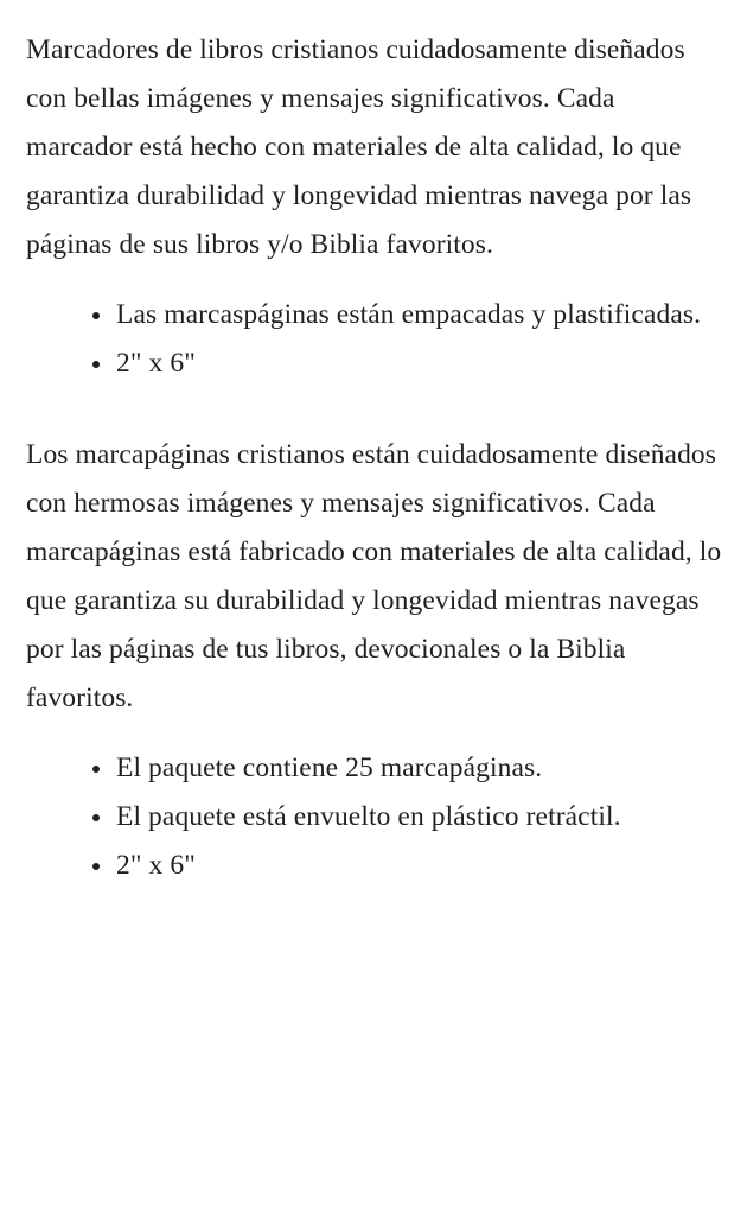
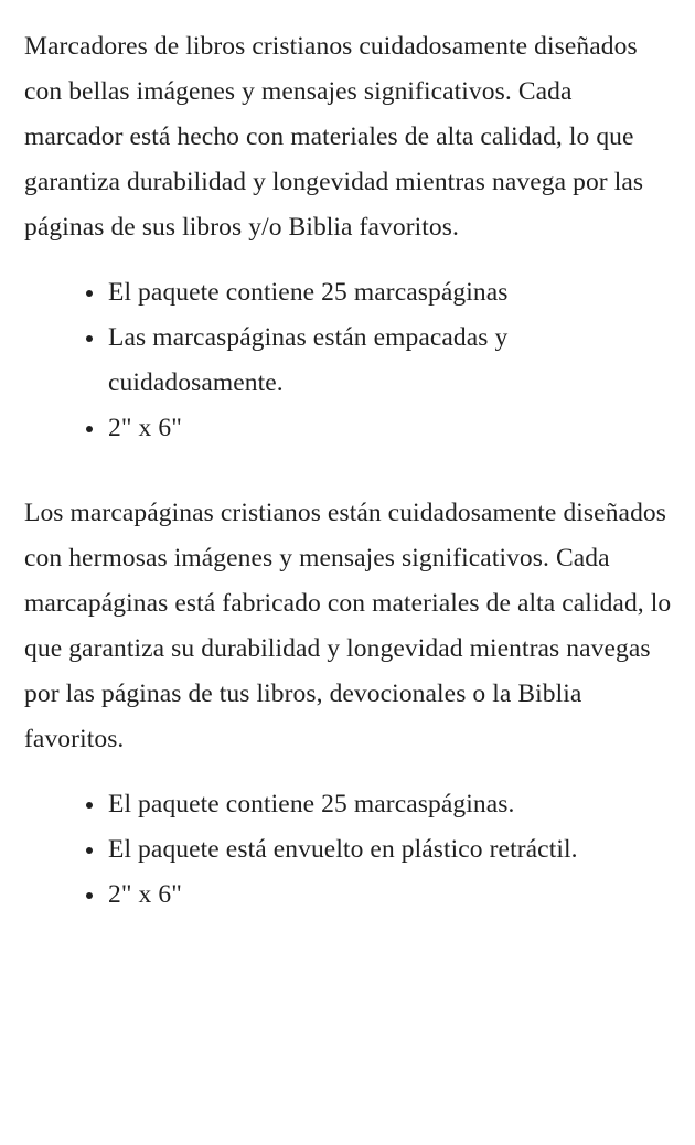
  Marcadores de libros cristianos cuidadosamente diseñados con bellas imágenes y mensajes significativos. Cada marcador está hecho con materiales de alta calidad, lo que garantiza durabilidad y longevidad mientras navega por las páginas de sus libros y/o Biblia favoritos.
+ El paquete contiene 25 marcaspáginas
- Las marcaspáginas están empacadas y plastificadas.
+ Las marcaspáginas están empacadas y cuidadosamente.
  2" x 6"
  Los marcapáginas cristianos están cuidadosamente diseñados con hermosas imágenes y mensajes significativos. Cada marcapáginas está fabricado con materiales de alta calidad, lo que garantiza su durabilidad y longevidad mientras navegas por las páginas de tus libros, devocionales o la Biblia favoritos.
- El paquete contiene 25 marcapáginas.
+ El paquete contiene 25 marcaspáginas.
  El paquete está envuelto en plástico retráctil.
  2" x 6"
